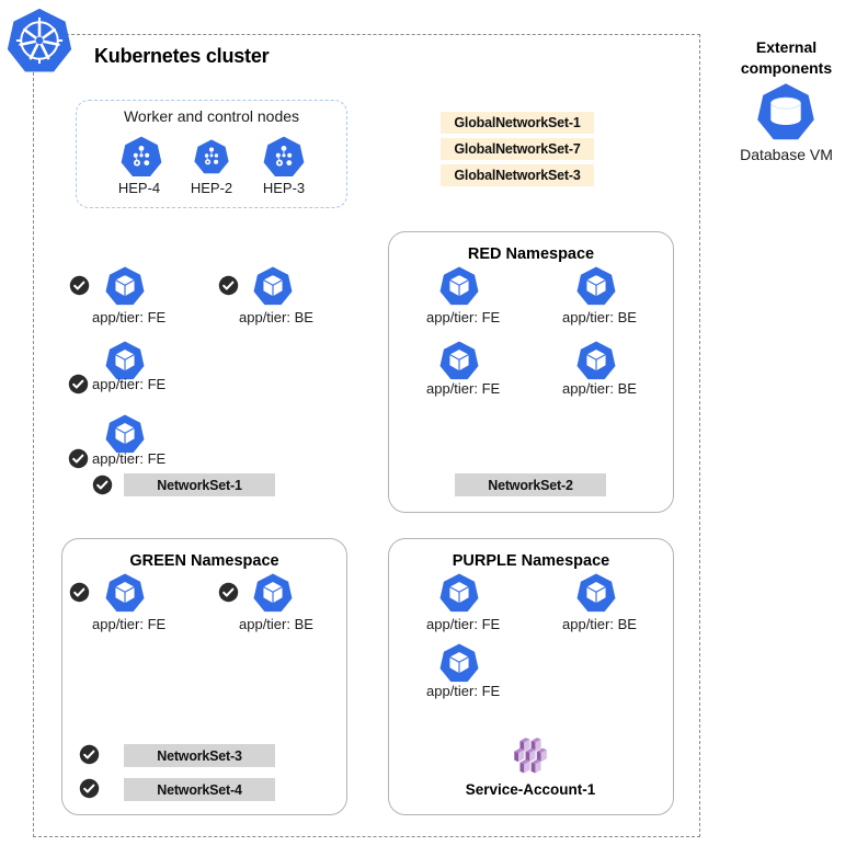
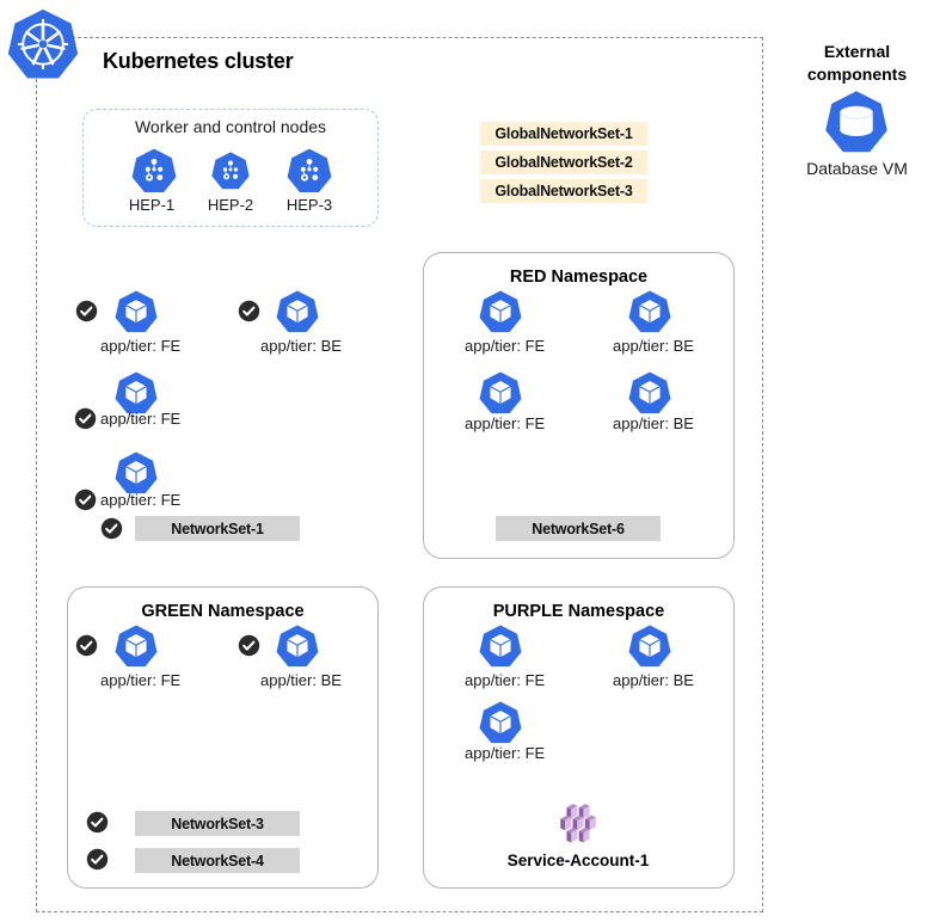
  Kubernetes cluster
  Worker and control nodes
- HEP-4
+ HEP-1
  HEP-2
  HEP-3
  GlobalNetworkSet-1
- GlobalNetworkSet-7
+ GlobalNetworkSet-2
  GlobalNetworkSet-3
  External
  components
  Database VM
  app/tier: FE
  app/tier: BE
  app/tier: FE
  app/tier: FE
  NetworkSet-1
  RED Namespace
  app/tier: FE
  app/tier: BE
  app/tier: FE
  app/tier: BE
- NetworkSet-2
+ NetworkSet-6
  GREEN Namespace
  app/tier: FE
  app/tier: BE
  NetworkSet-3
  NetworkSet-4
  PURPLE Namespace
  app/tier: FE
  app/tier: BE
  app/tier: FE
  Service-Account-1
